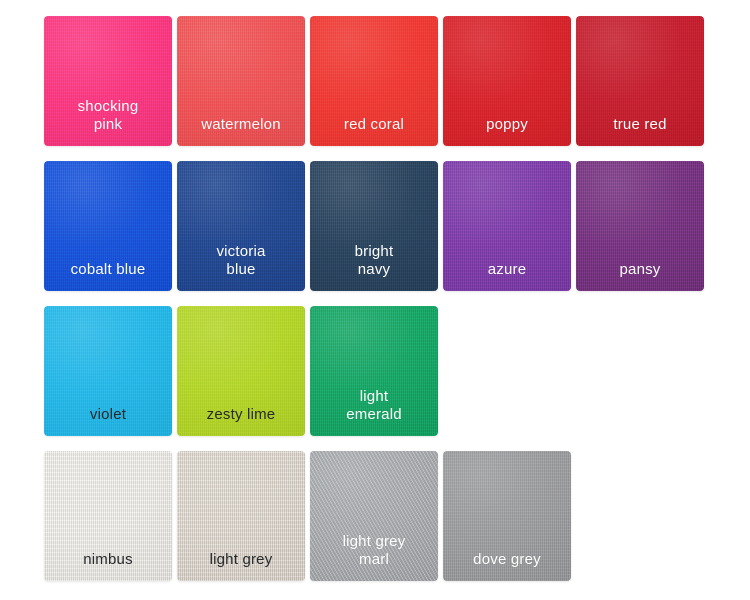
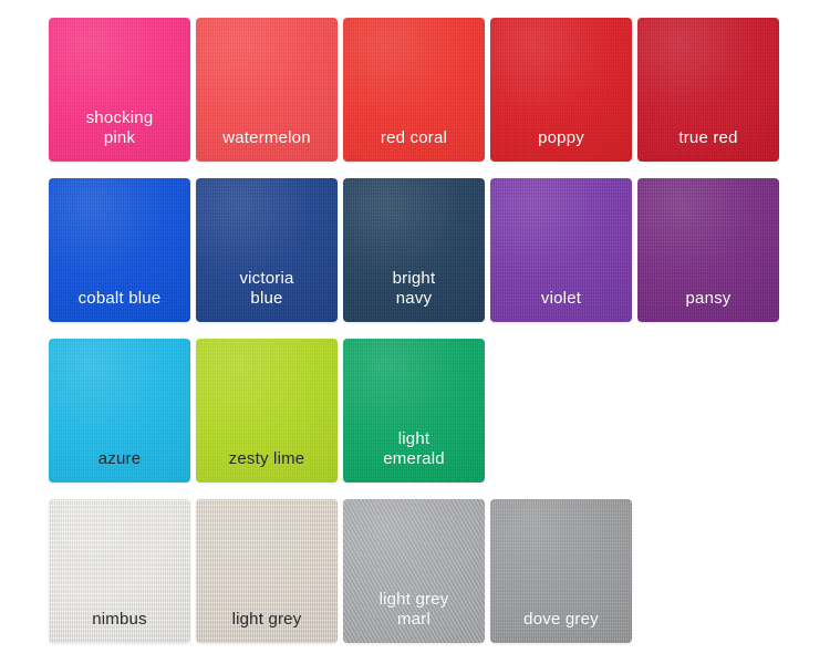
  shocking
  pink
  watermelon
  red coral
  poppy
  true red
  cobalt blue
  victoria
  blue
  bright
  navy
- azure
+ violet
  pansy
- violet
+ azure
  zesty lime
  light
  emerald
  nimbus
  light grey
  light grey
  marl
  dove grey
